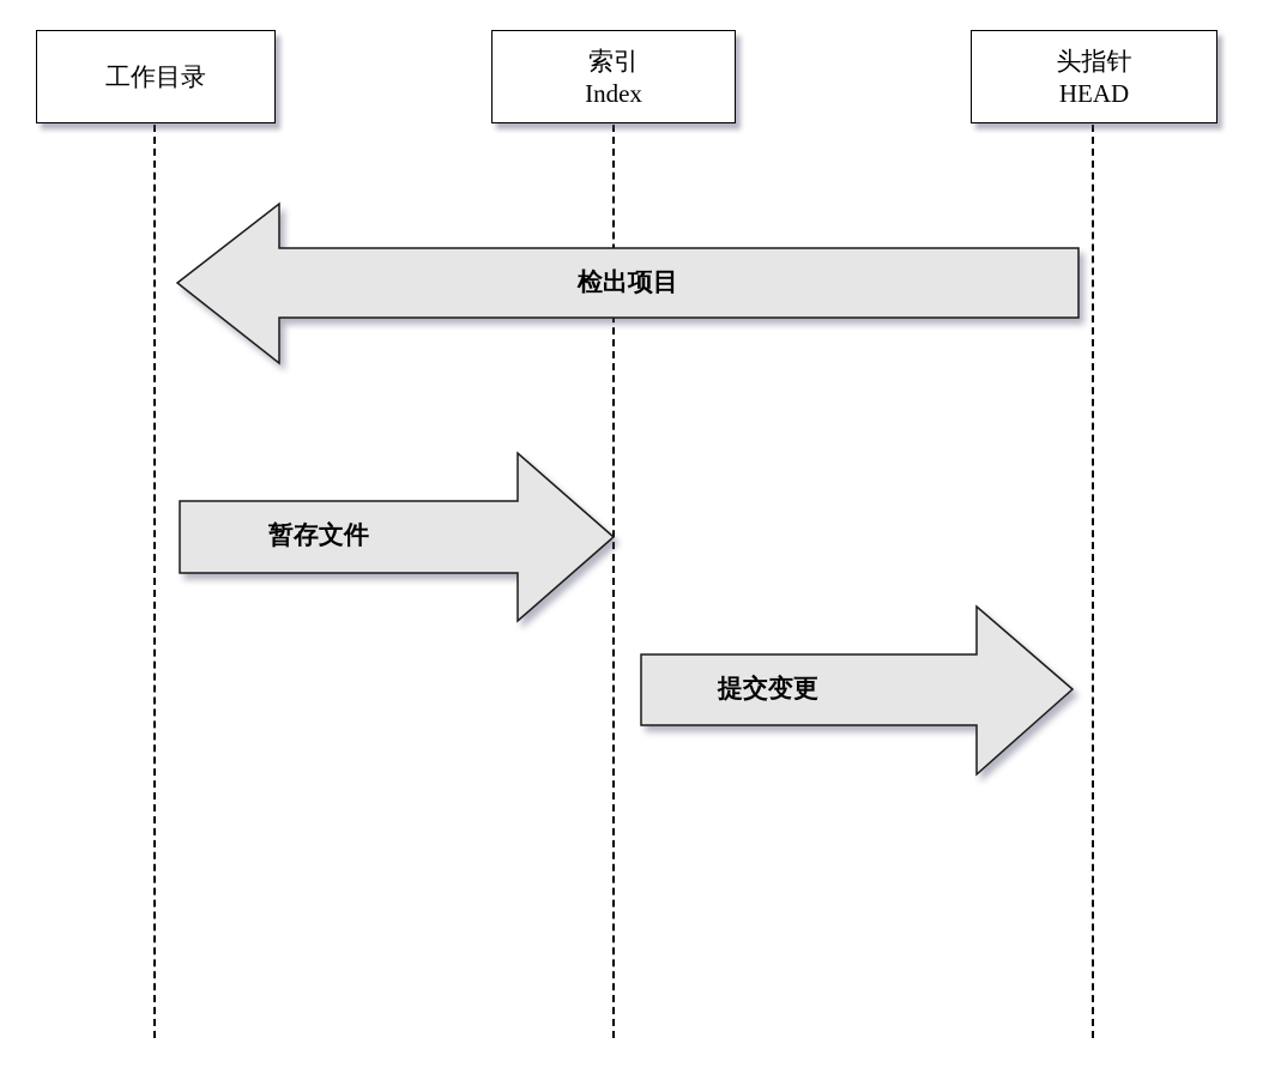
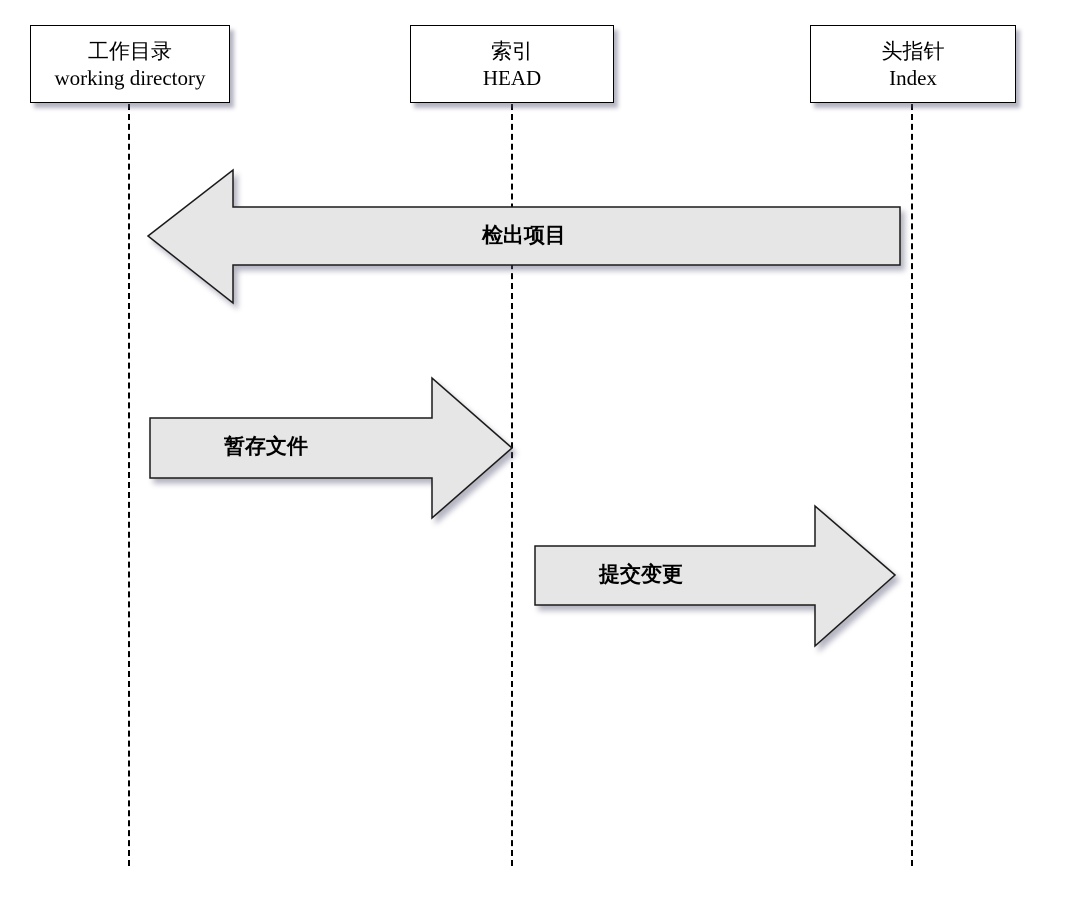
  工作目录
+ working directory
  索引
- Index
+ HEAD
  头指针
- HEAD
+ Index
  检出项目
  暂存文件
  提交变更
